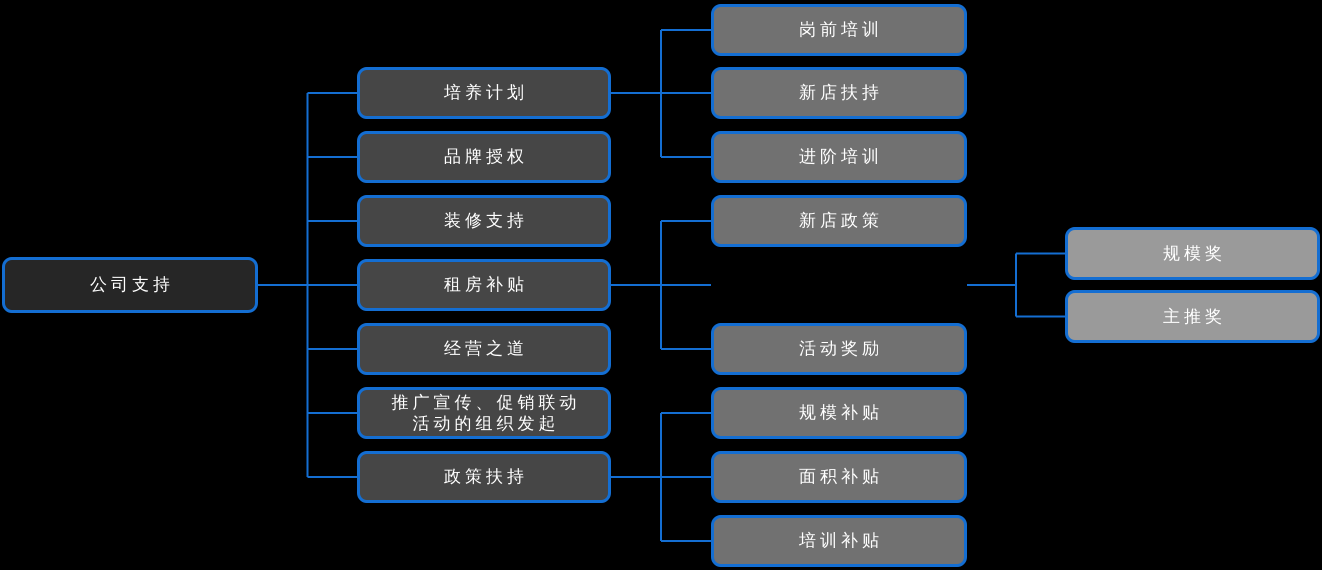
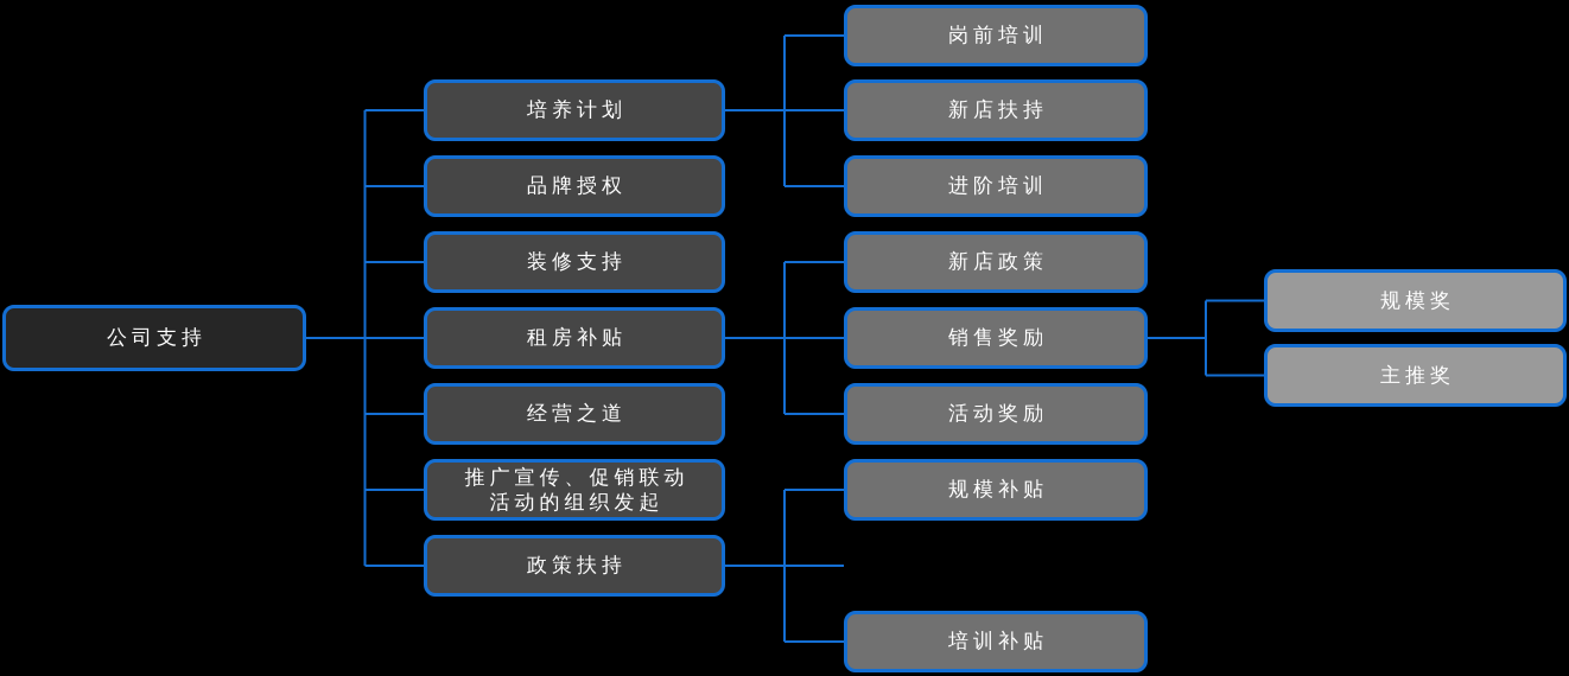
  公司支持
  培养计划
  品牌授权
  装修支持
  租房补贴
  经营之道
  推广宣传、促销联动
  活动的组织发起
  政策扶持
  岗前培训
  新店扶持
  进阶培训
  新店政策
+ 销售奖励
  活动奖励
  规模补贴
- 面积补贴
  培训补贴
  规模奖
  主推奖
